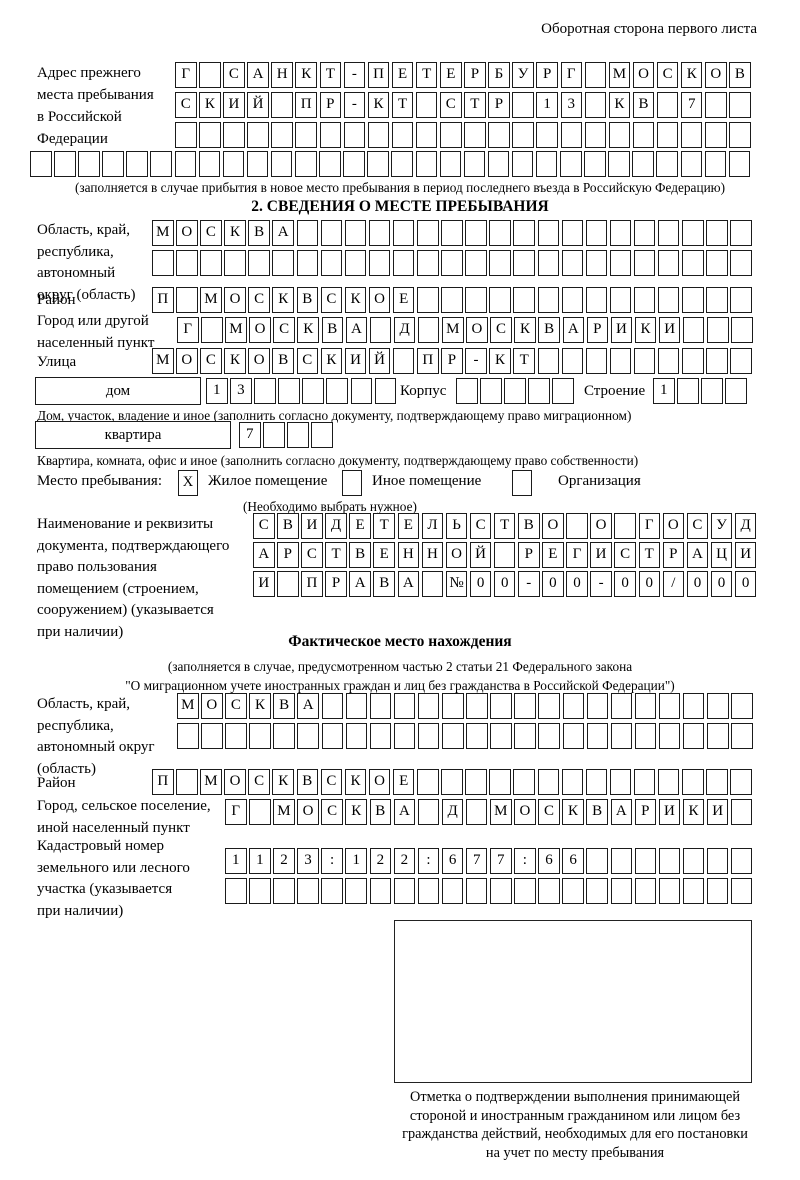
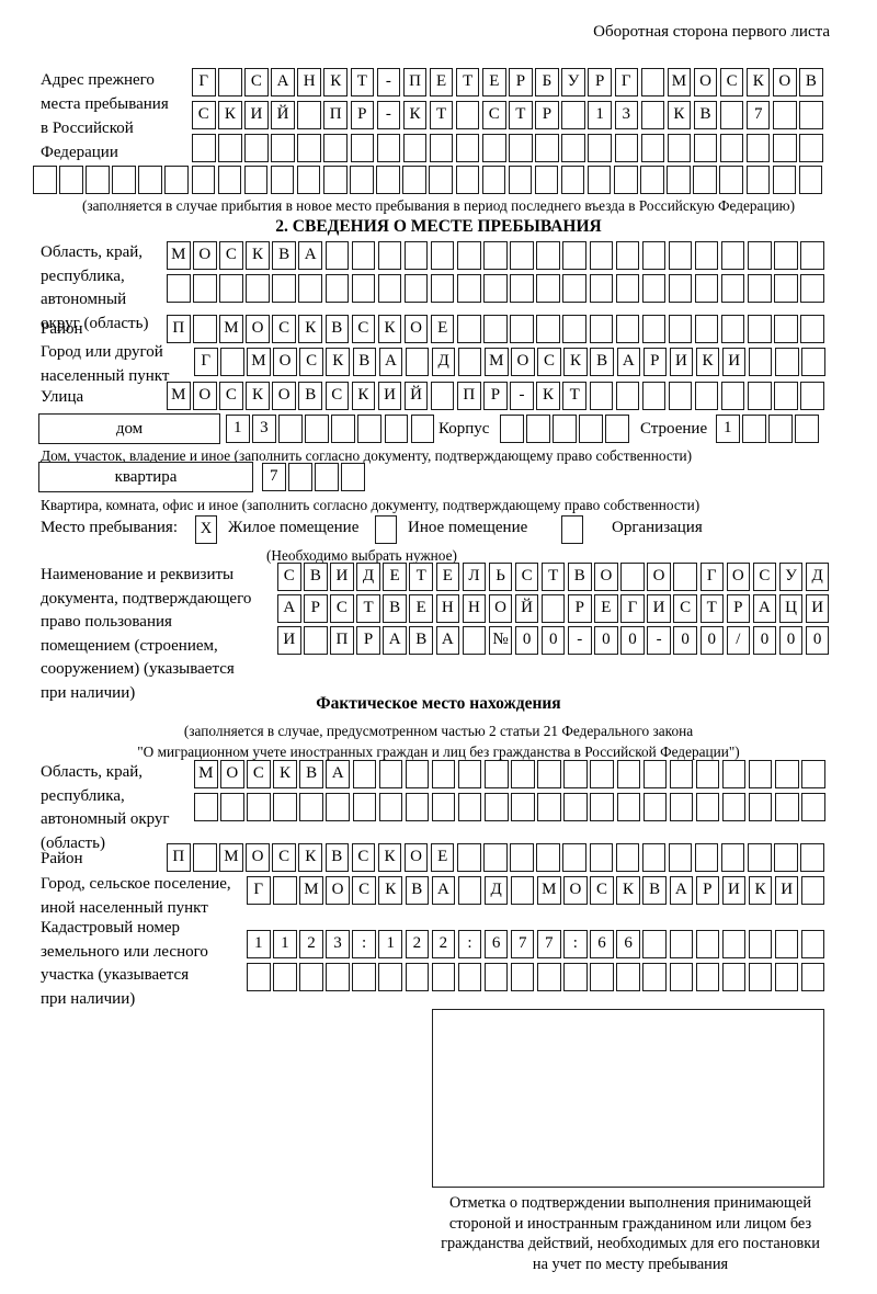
  Оборотная сторона первого листа
  Адрес прежнего
  места пребывания
  в Российской
  Федерации
  Г С А Н К Т - П Е Т Е Р Б У Р Г М О С К О В
  С К И Й П Р - К Т С Т Р 1 3 К В 7
  (заполняется в случае прибытия в новое место пребывания в период последнего въезда в Российскую Федерацию)
  2. СВЕДЕНИЯ О МЕСТЕ ПРЕБЫВАНИЯ
  Область, край,
  республика,
  автономный
  округ (область)
  М О С К В А
  Район
  П М О С К В С К О Е
  Город или другой
  населенный пункт
  Г М О С К В А Д М О С К В А Р И К И
  Улица
  М О С К О В С К И Й П Р - К Т
  дом
  1 3
  Корпус
  Строение
  1
- Дом, участок, владение и иное (заполнить согласно документу, подтверждающему право миграционном)
+ Дом, участок, владение и иное (заполнить согласно документу, подтверждающему право собственности)
  квартира
  7
  Квартира, комната, офис и иное (заполнить согласно документу, подтверждающему право собственности)
  Место пребывания:
  X
  Жилое помещение
  Иное помещение
  Организация
  (Необходимо выбрать нужное)
  Наименование и реквизиты
  документа, подтверждающего
  право пользования
  помещением (строением,
  сооружением) (указывается
  при наличии)
  С В И Д Е Т Е Л Ь С Т В О О Г О С У Д
  А Р С Т В Е Н Н О Й Р Е Г И С Т Р А Ц И
  И П Р А В А № 0 0 - 0 0 - 0 0 / 0 0 0
  Фактическое место нахождения
  (заполняется в случае, предусмотренном частью 2 статьи 21 Федерального закона
  "О миграционном учете иностранных граждан и лиц без гражданства в Российской Федерации")
  Область, край,
  республика,
  автономный округ
  (область)
  М О С К В А
  Район
  П М О С К В С К О Е
  Город, сельское поселение,
  иной населенный пункт
  Г М О С К В А Д М О С К В А Р И К И
  Кадастровый номер
  земельного или лесного
  участка (указывается
  при наличии)
  1 1 2 3 : 1 2 2 : 6 7 7 : 6 6
  Отметка о подтверждении выполнения принимающей
  стороной и иностранным гражданином или лицом без
  гражданства действий, необходимых для его постановки
  на учет по месту пребывания
